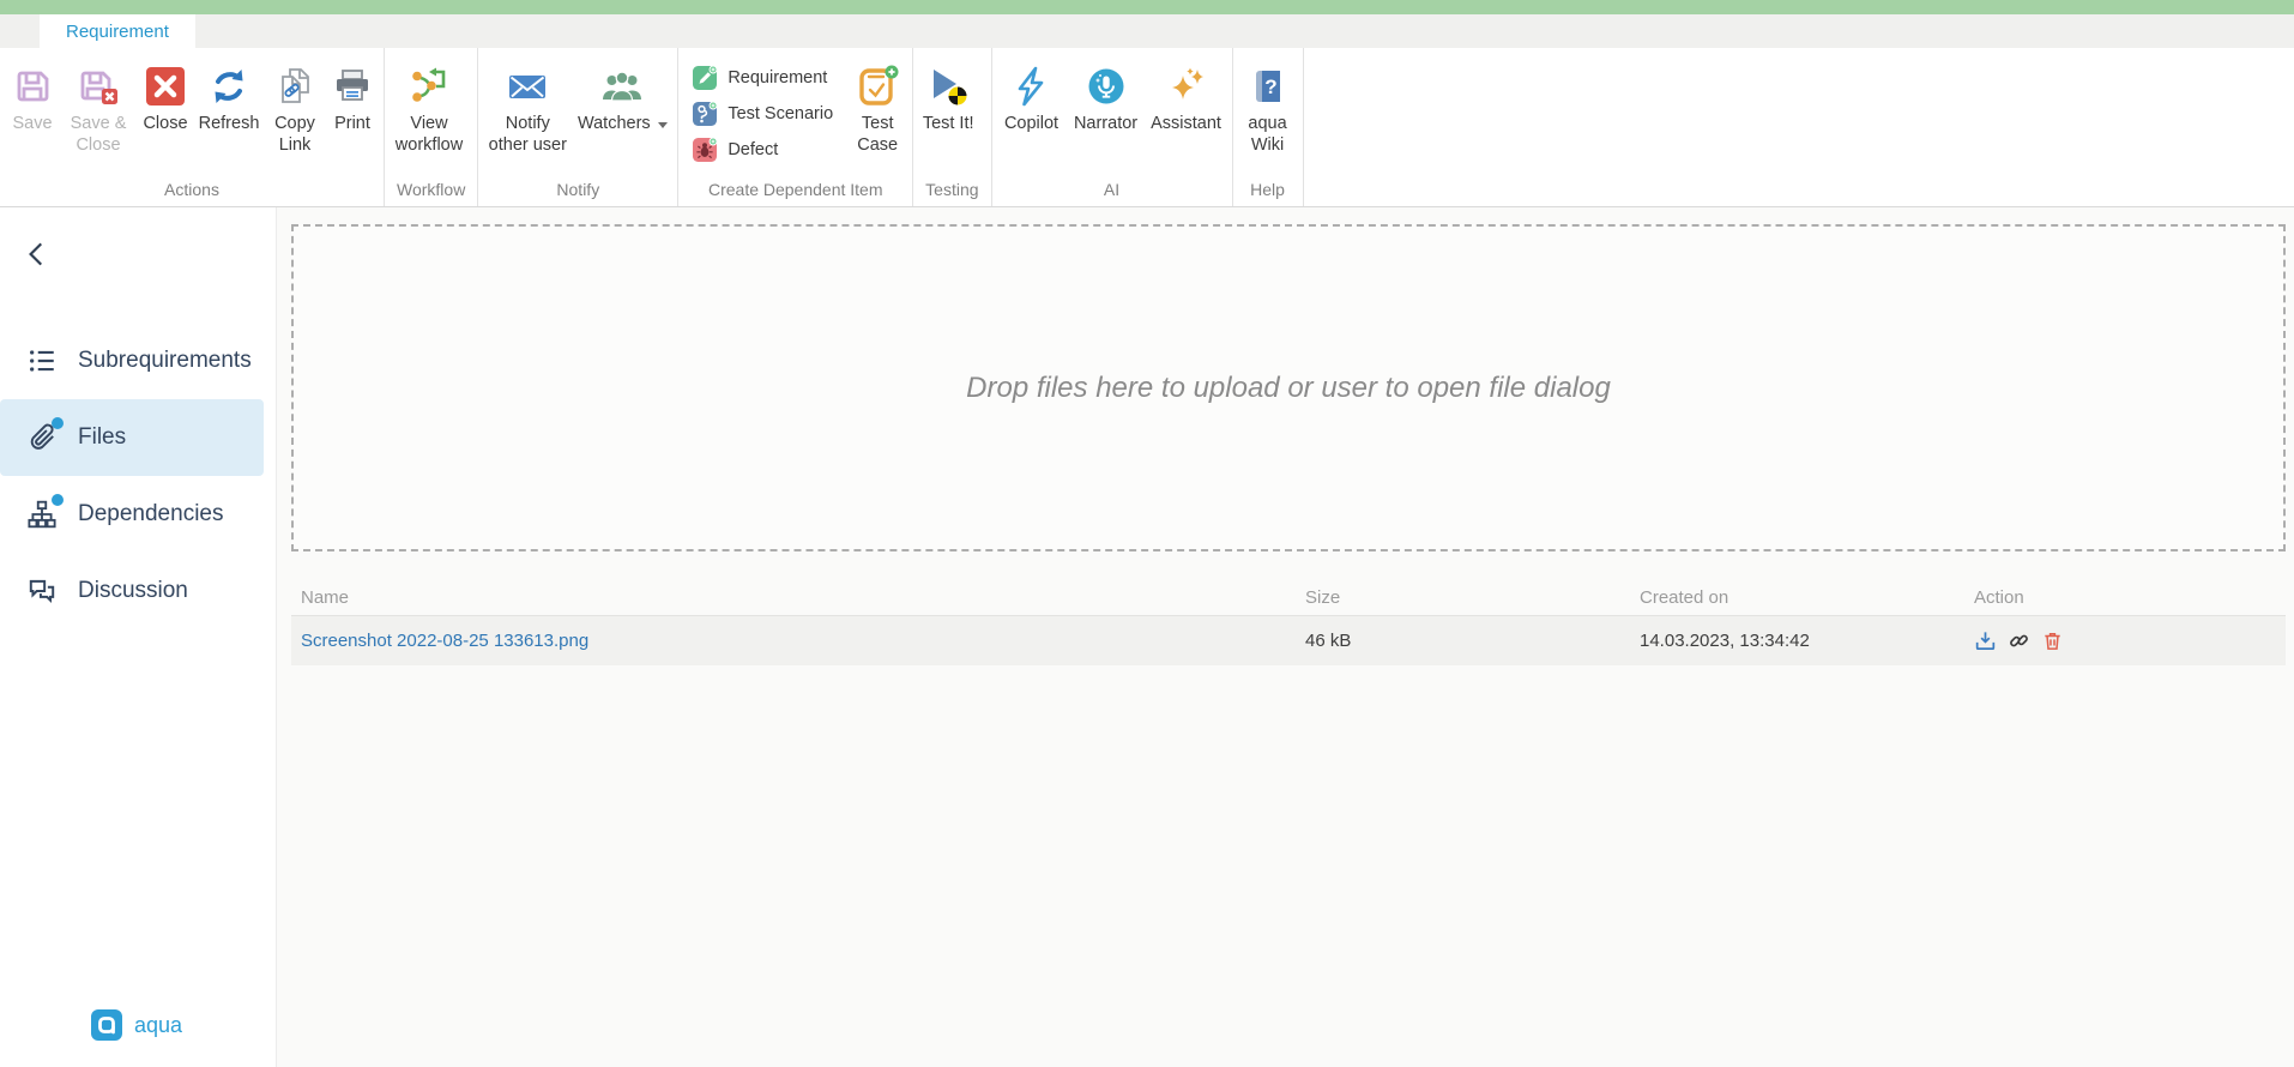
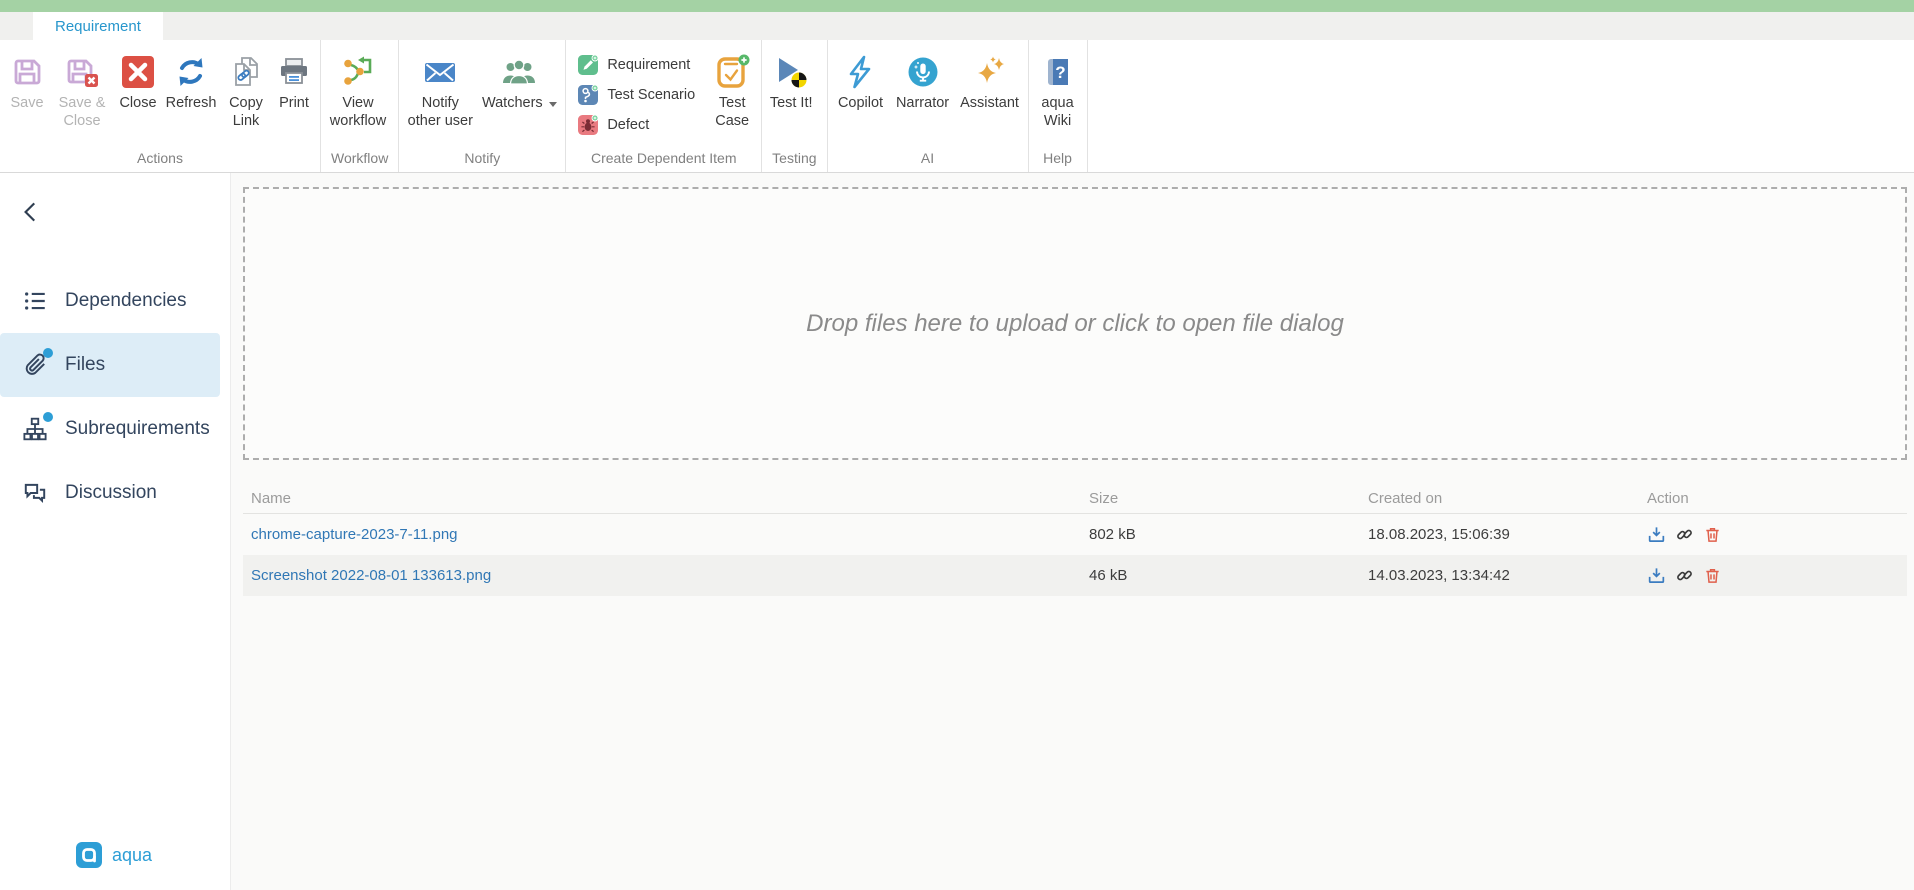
  Requirement
  Save
  Save & Close
  Close
  Refresh
  Copy Link
  Print
  Actions
  View workflow
  Workflow
  Notify other user
  Watchers
  Notify
  Requirement
  Test Scenario
  Defect
  Test Case
  Create Dependent Item
  Test It!
  Testing
  Copilot
  Narrator
  Assistant
  AI
  ?
  aqua Wiki
  Help
- Subrequirements
+ Dependencies
  Files
- Dependencies
+ Subrequirements
  Discussion
  aqua
- Drop files here to upload or user to open file dialog
+ Drop files here to upload or click to open file dialog
  Name
  Size
  Created on
  Action
+ chrome-capture-2023-7-11.png
+ 802 kB
+ 18.08.2023, 15:06:39
- Screenshot 2022-08-25 133613.png
+ Screenshot 2022-08-01 133613.png
  46 kB
  14.03.2023, 13:34:42
